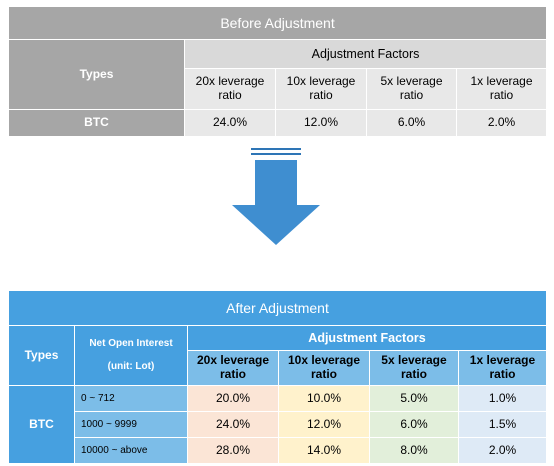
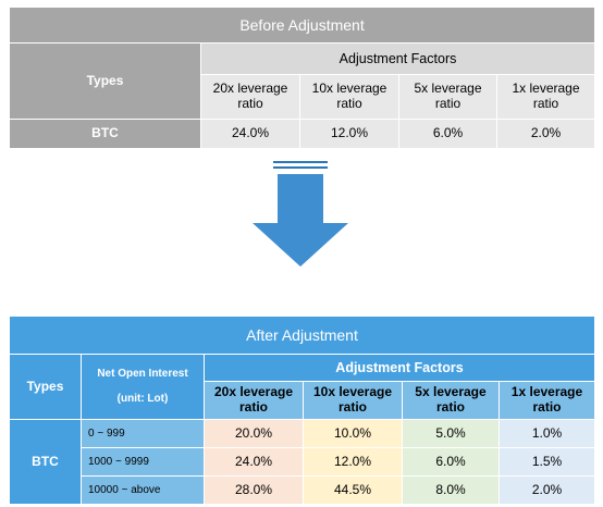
  Before Adjustment
  Types	Adjustment Factors
  20x leverage ratio	10x leverage ratio	5x leverage ratio	1x leverage ratio
  BTC	24.0%	12.0%	6.0%	2.0%
  After Adjustment
  Types	Net Open Interest (unit: Lot)	Adjustment Factors
  20x leverage ratio	10x leverage ratio	5x leverage ratio	1x leverage ratio
- BTC	0 ~ 712	20.0%	10.0%	5.0%	1.0%
+ BTC	0 ~ 999	20.0%	10.0%	5.0%	1.0%
  1000 ~ 9999	24.0%	12.0%	6.0%	1.5%
- 10000 ~ above	28.0%	14.0%	8.0%	2.0%
+ 10000 ~ above	28.0%	44.5%	8.0%	2.0%
